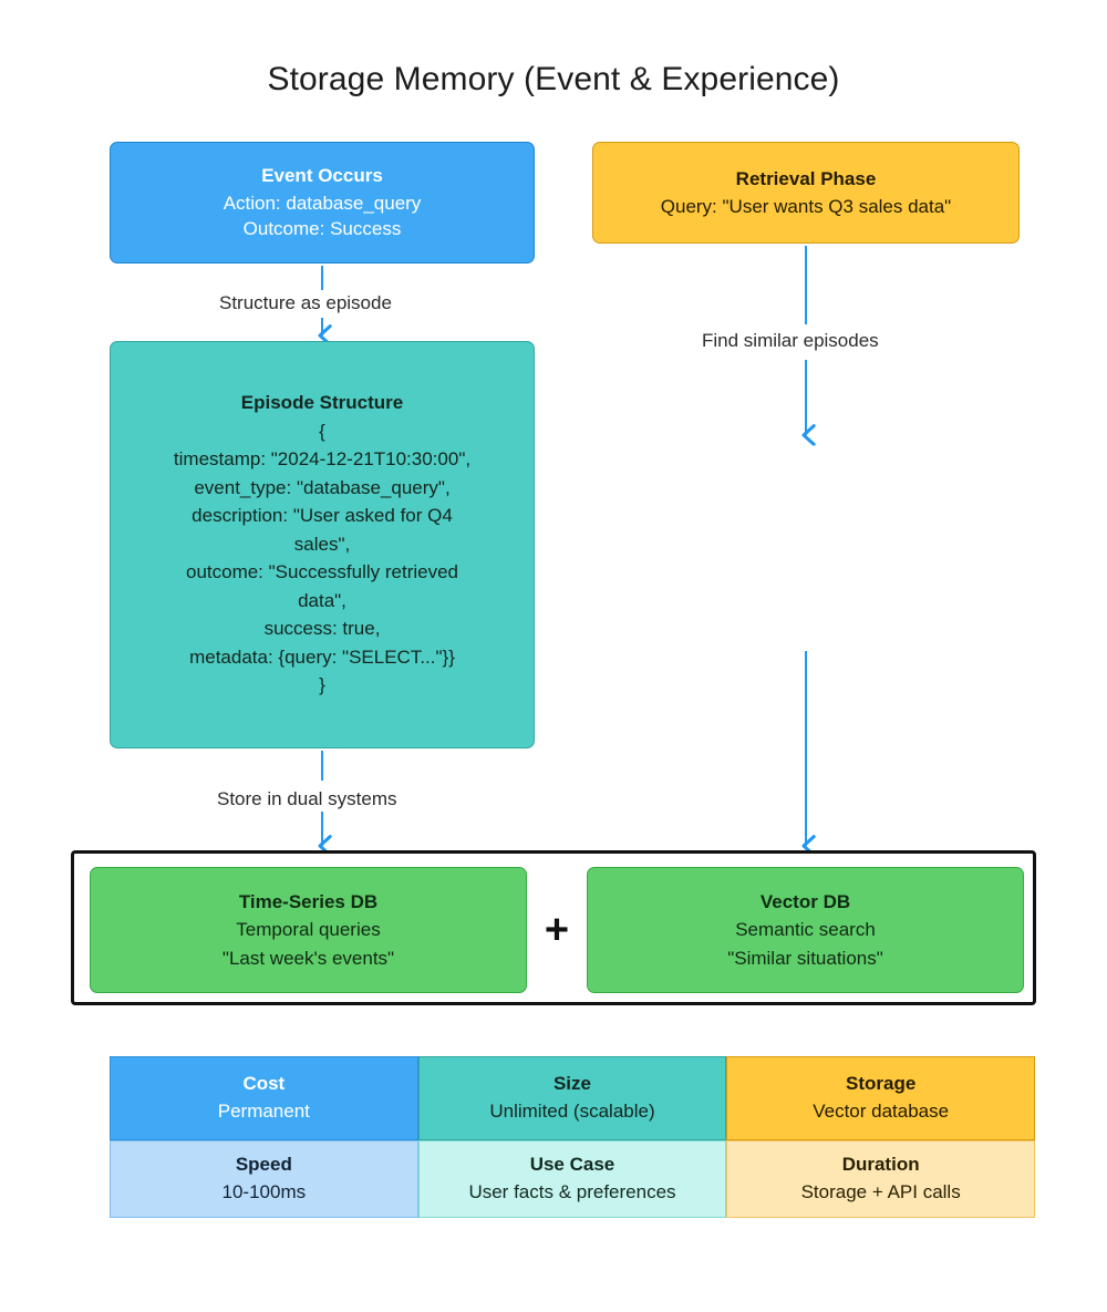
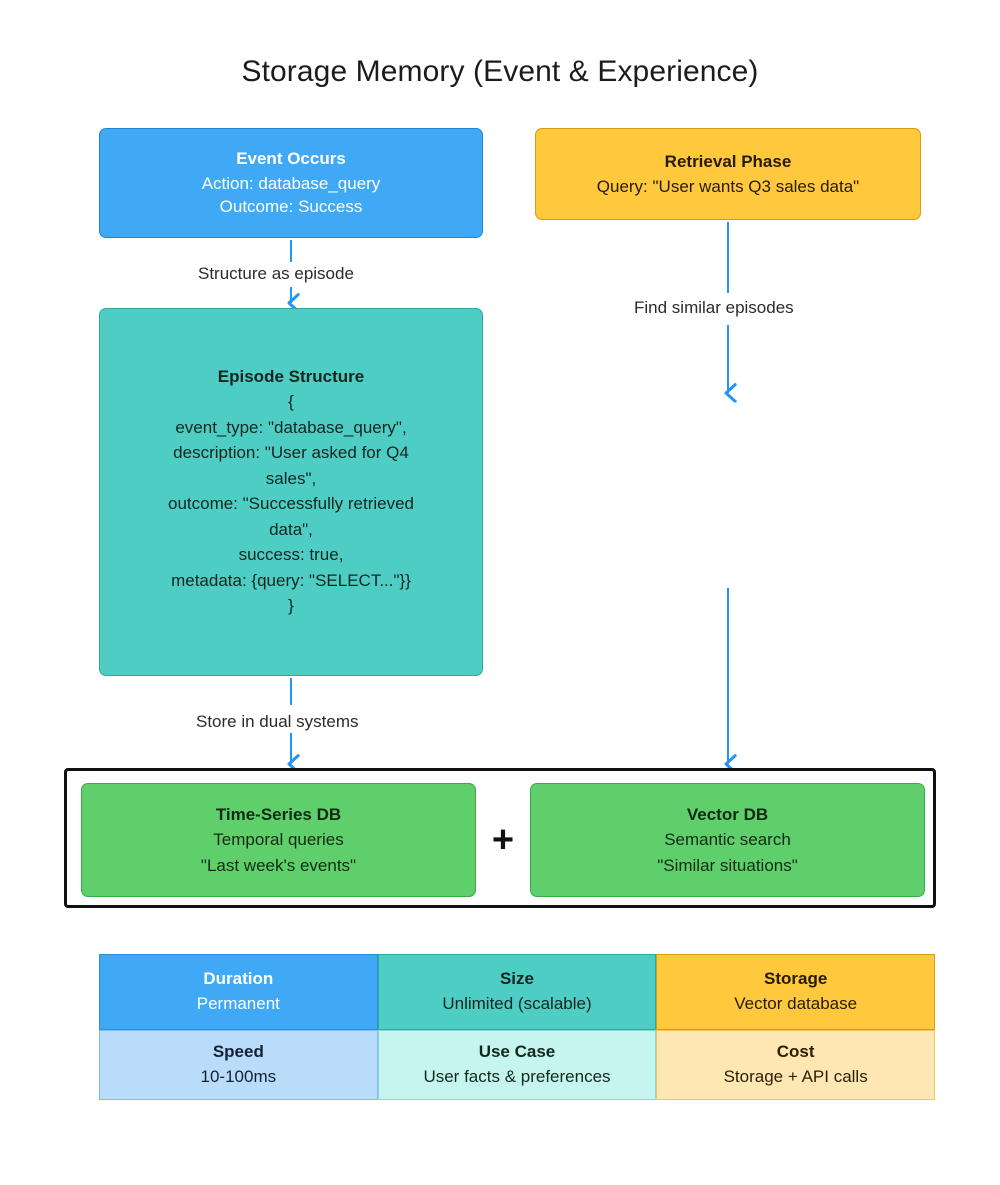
  Storage Memory (Event & Experience)
  Structure as episode
  Find similar episodes
  Store in dual systems
  Event Occurs
  Action: database_query
  Outcome: Success
  Episode Structure
  {
- timestamp: "2024-12-21T10:30:00",
  event_type: "database_query",
  description: "User asked for Q4
  sales",
  outcome: "Successfully retrieved
  data",
  success: true,
  metadata: {query: "SELECT..."}}
  }
  Retrieval Phase
  Query: "User wants Q3 sales data"
  Time-Series DB
  Temporal queries
  "Last week's events"
  +
  Vector DB
  Semantic search
  "Similar situations"
- Cost
+ Duration
  Permanent
  Size
  Unlimited (scalable)
  Storage
  Vector database
  Speed
  10-100ms
  Use Case
  User facts & preferences
- Duration
+ Cost
  Storage + API calls
